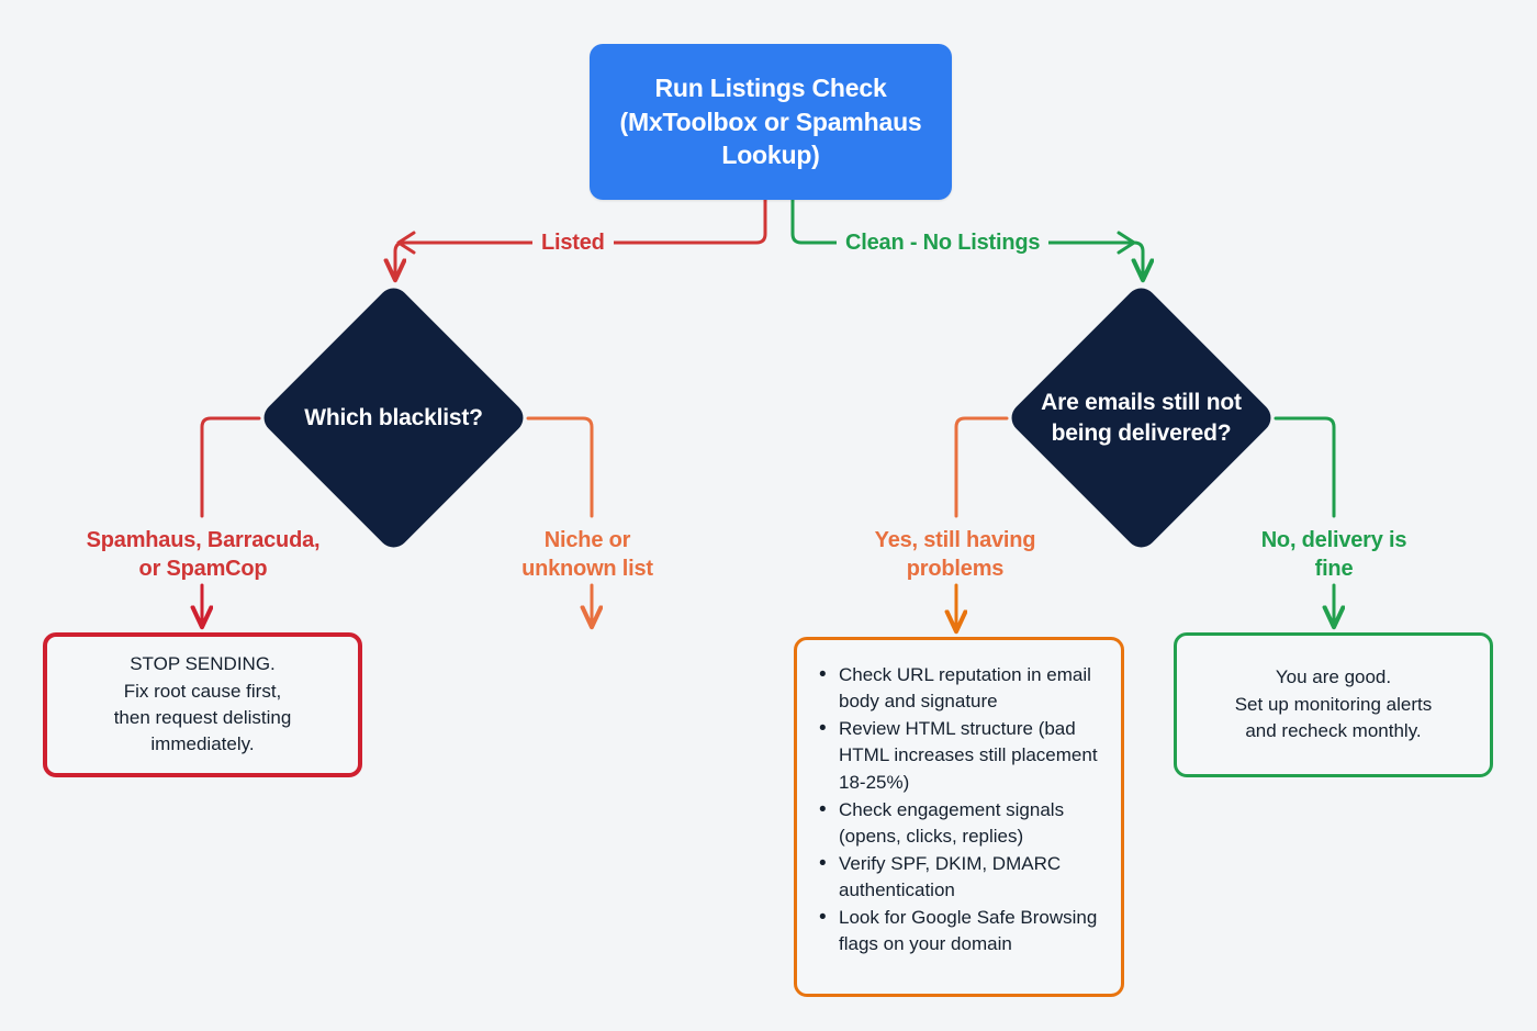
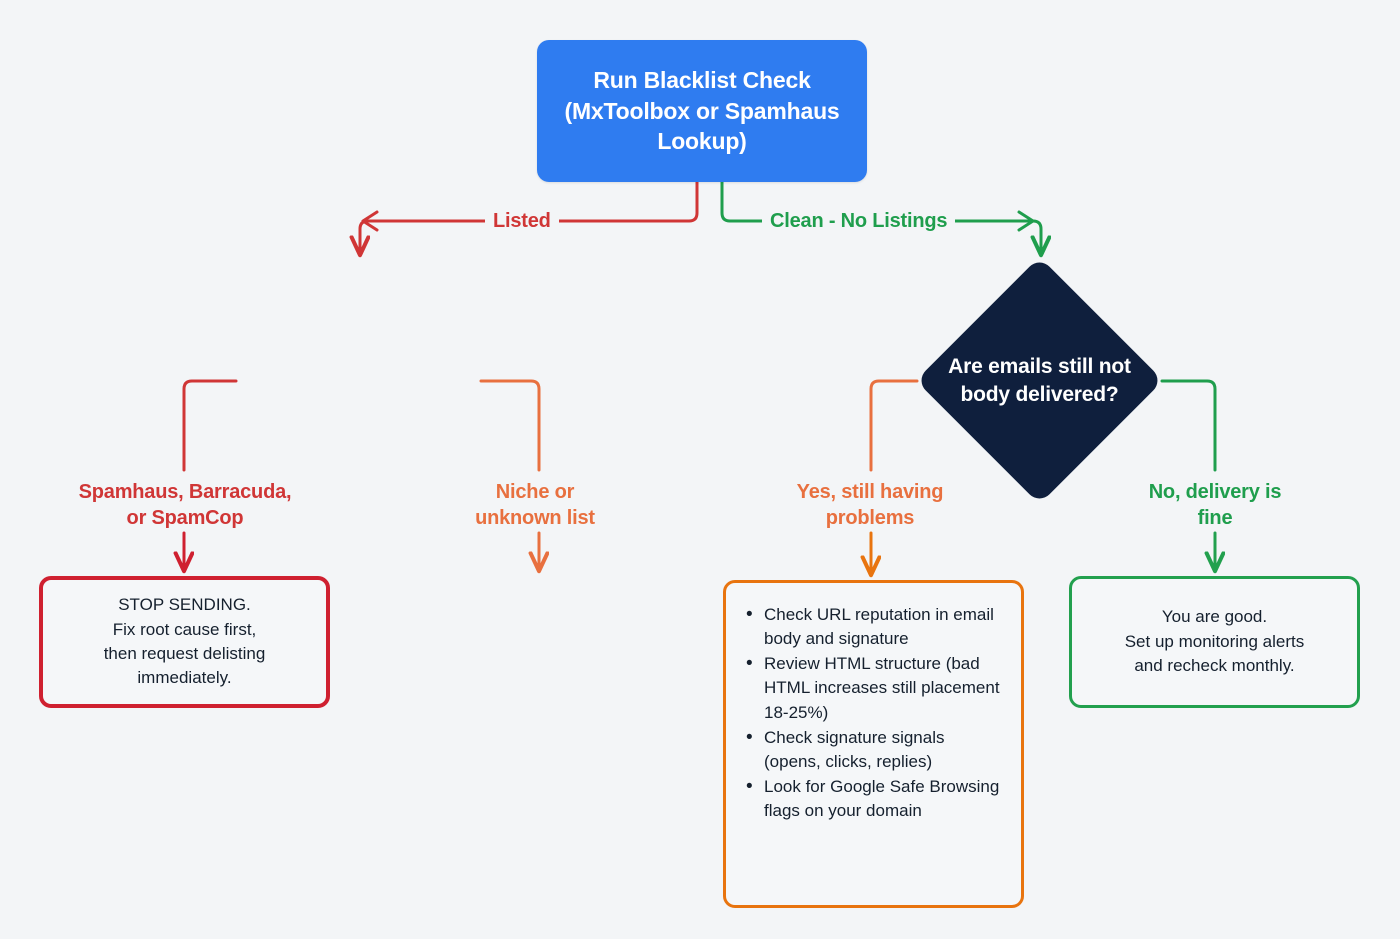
- Run Listings Check (MxToolbox or Spamhaus Lookup)
+ Run Blacklist Check (MxToolbox or Spamhaus Lookup)
  Listed
  Clean - No Listings
- Which blacklist?
- Are emails still not being delivered?
+ Are emails still not body delivered?
  Spamhaus, Barracuda,
  or SpamCop
  Niche or
  unknown list
  Yes, still having
  problems
  No, delivery is
  fine
  STOP SENDING.
  Fix root cause first,
  then request delisting
  immediately.
  Check URL reputation in email body and signature
  Review HTML structure (bad HTML increases still placement 18-25%)
- Check engagement signals (opens, clicks, replies)
+ Check signature signals (opens, clicks, replies)
- Verify SPF, DKIM, DMARC authentication
  Look for Google Safe Browsing flags on your domain
  You are good.
  Set up monitoring alerts
  and recheck monthly.
